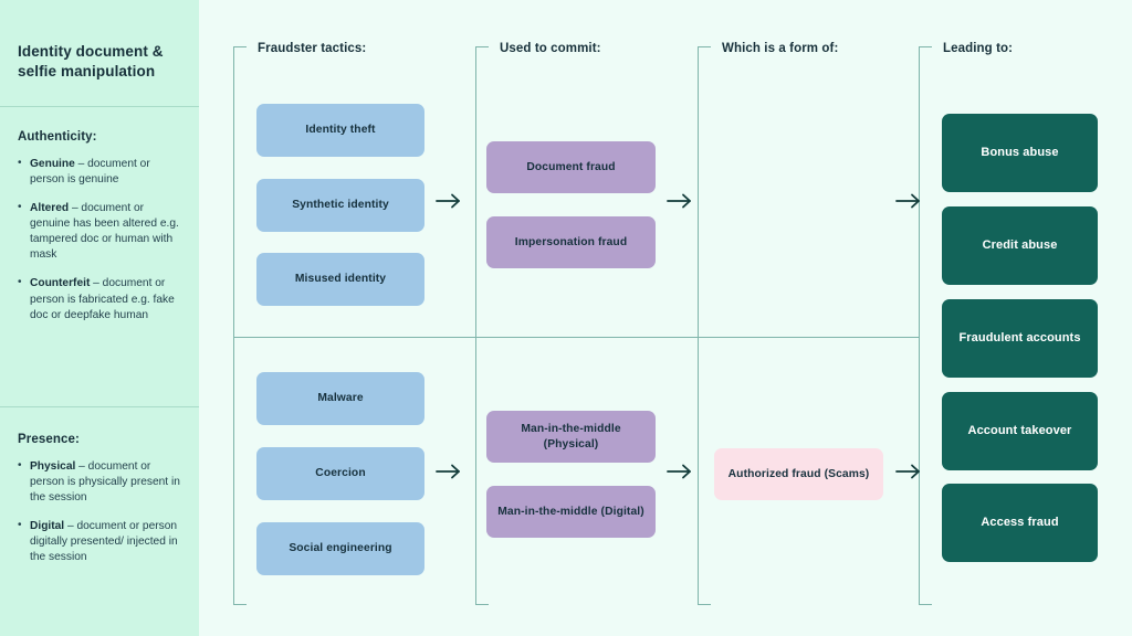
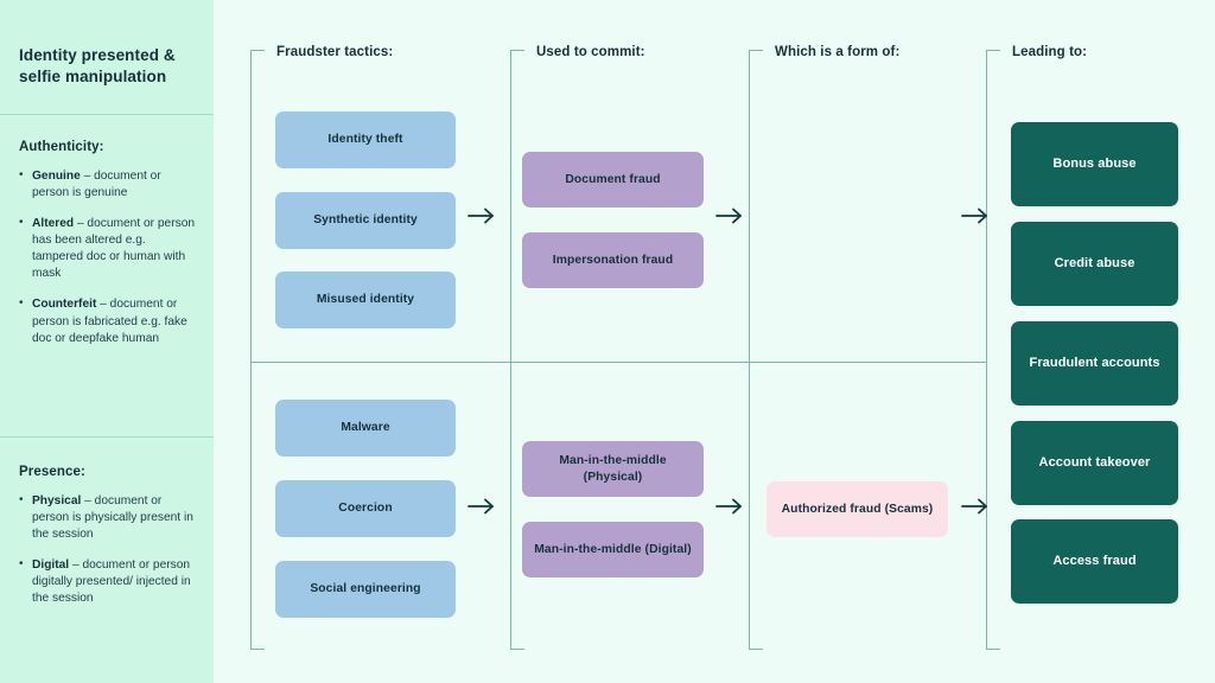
- Identity document & selfie manipulation
+ Identity presented & selfie manipulation
  Authenticity:
  Genuine – document or person is genuine
- Altered – document or genuine has been altered e.g. tampered doc or human with mask
+ Altered – document or person has been altered e.g. tampered doc or human with mask
  Counterfeit – document or person is fabricated e.g. fake doc or deepfake human
  Presence:
  Physical – document or person is physically present in the session
  Digital – document or person digitally presented/ injected in the session
  Fraudster tactics:
  Used to commit:
  Which is a form of:
  Leading to:
  Identity theft
  Synthetic identity
  Misused identity
  Document fraud
  Impersonation fraud
  Malware
  Coercion
  Social engineering
  Man-in-the-middle (Physical)
  Man-in-the-middle (Digital)
  Authorized fraud (Scams)
  Bonus abuse
  Credit abuse
  Fraudulent accounts
  Account takeover
  Access fraud
